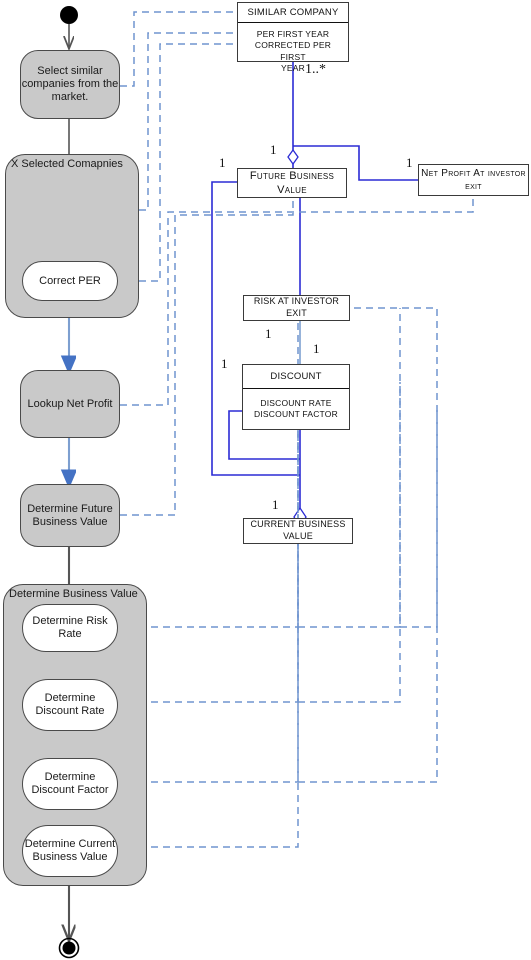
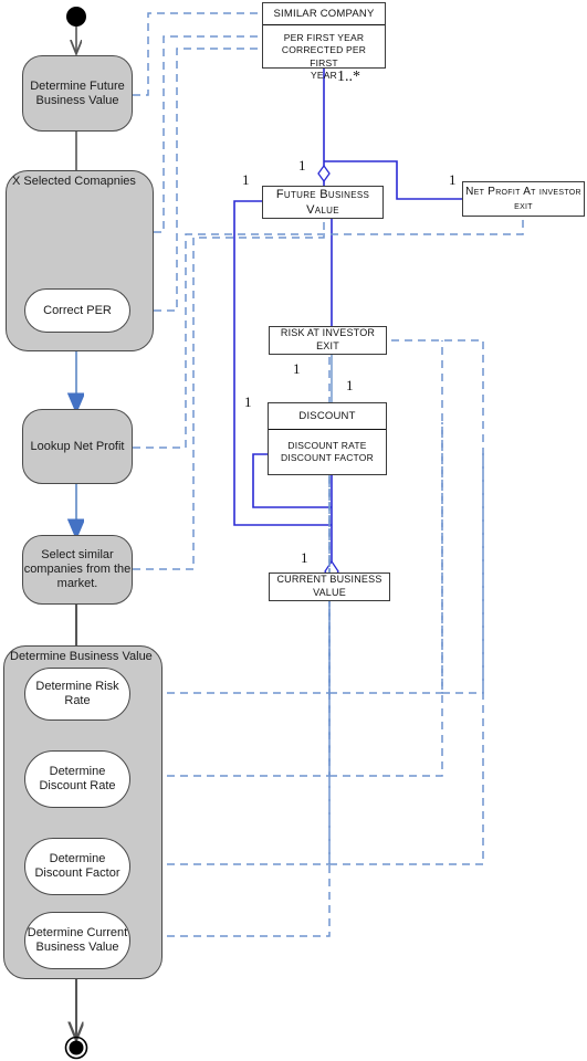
- Select similar companies from the market.
+ Determine Future Business Value
  X Selected Comapnies
  Correct PER
  Lookup Net Profit
- Determine Future Business Value
+ Select similar companies from the market.
  Determine Business Value
  Determine Risk Rate
  Determine Discount Rate
  Determine Discount Factor
  Determine Current Business Value
  SIMILAR COMPANY
  PER FIRST YEAR
  CORRECTED PER FIRST
  YEAR
  Future Business Value
  Net Profit At investor exit
  RISK AT INVESTOR EXIT
  DISCOUNT
  DISCOUNT RATE
  DISCOUNT FACTOR
  CURRENT BUSINESS VALUE
  1..*
  1
  1
  1
  1
  1
  1
  1
